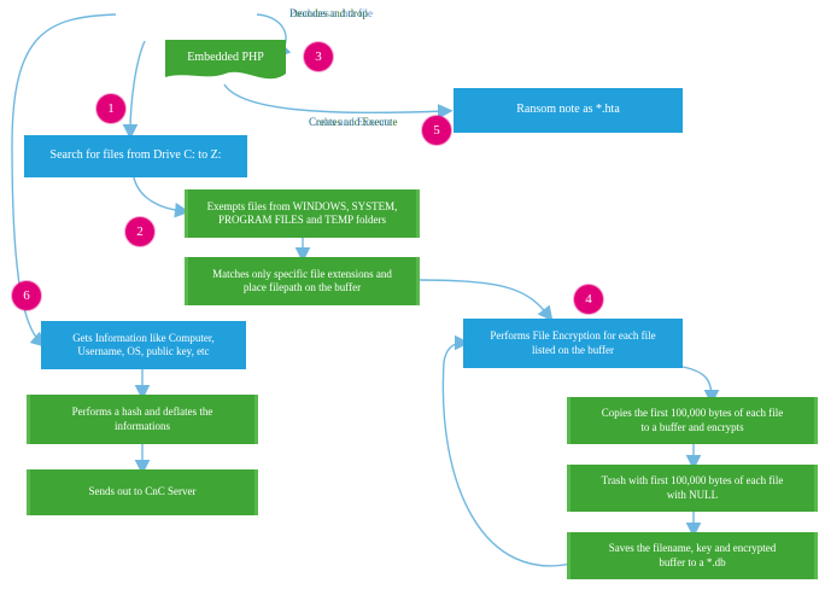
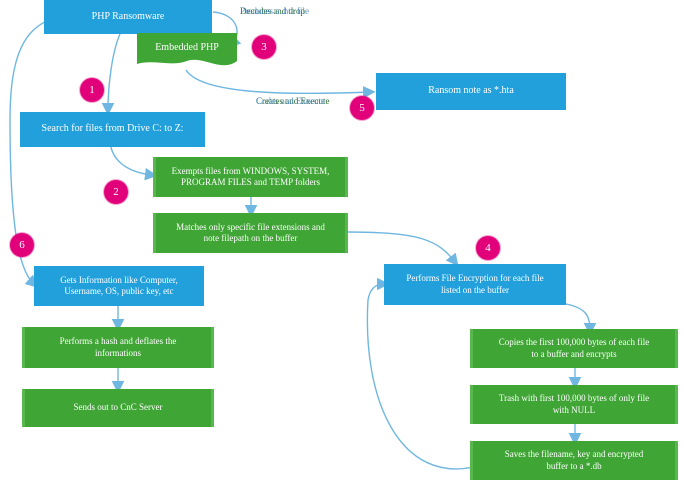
+ PHP Ransomware
  Embedded PHP
  Ransom note as *.hta
  Search for files from Drive C: to Z:
  Exempts files from WINDOWS, SYSTEM,
  PROGRAM FILES and TEMP folders
  Matches only specific file extensions and
- place filepath on the buffer
+ note filepath on the buffer
  Gets Information like Computer,
  Username, OS, public key, etc
  Performs a hash and deflates the
  informations
  Sends out to CnC Server
  Performs File Encryption for each file
  listed on the buffer
  Copies the first 100,000 bytes of each file
  to a buffer and encrypts
- Trash with first 100,000 bytes of each file
+ Trash with first 100,000 bytes of only file
  with NULL
  Saves the filename, key and encrypted
  buffer to a *.db
  1
  2
  3
  4
  5
  6
  Decodes and drop
  Produces a .hta file
  Creates and Execute
  Codes and Execute
